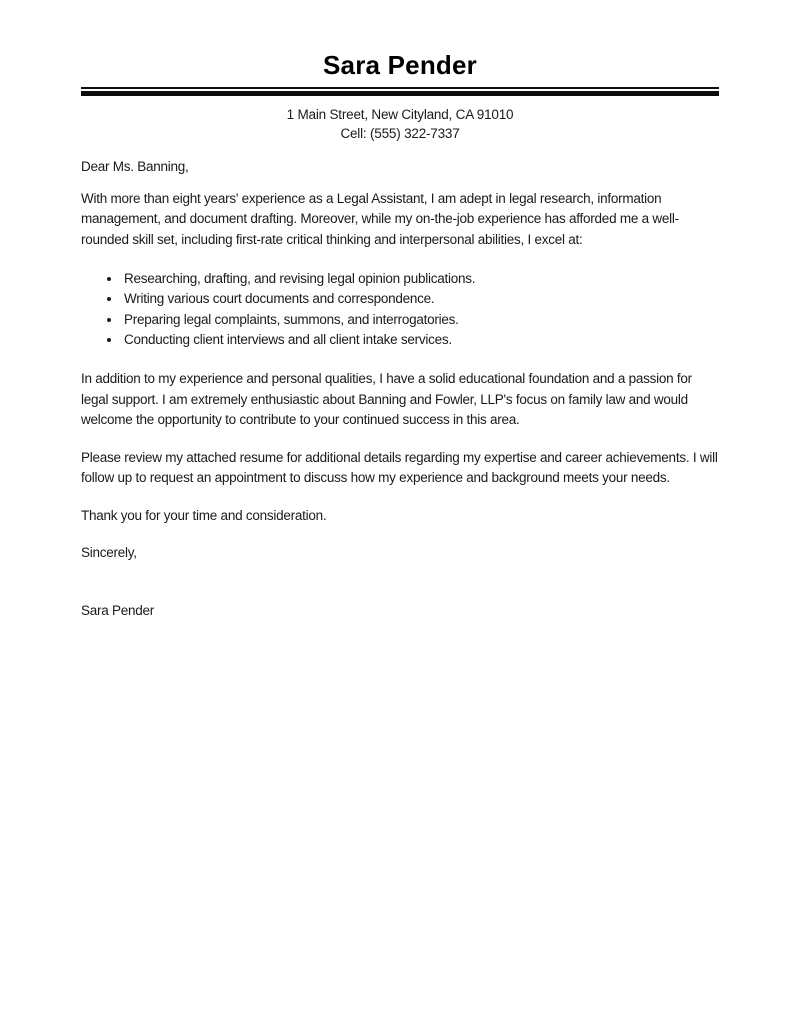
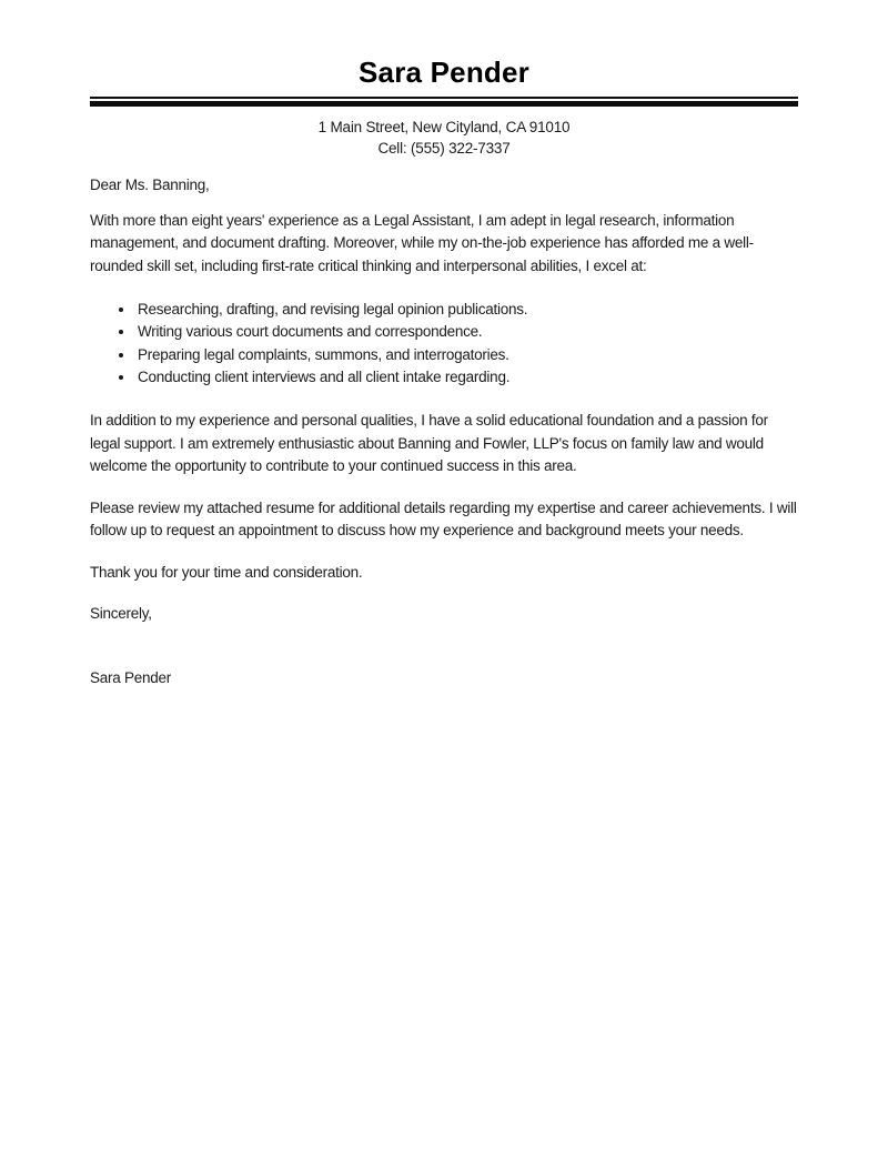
  Sara Pender
  1 Main Street, New Cityland, CA 91010
  Cell: (555) 322-7337
  Dear Ms. Banning,
  With more than eight years' experience as a Legal Assistant, I am adept in legal research, information management, and document drafting. Moreover, while my on-the-job experience has afforded me a well-rounded skill set, including first-rate critical thinking and interpersonal abilities, I excel at:
  Researching, drafting, and revising legal opinion publications.
  Writing various court documents and correspondence.
  Preparing legal complaints, summons, and interrogatories.
- Conducting client interviews and all client intake services.
+ Conducting client interviews and all client intake regarding.
  In addition to my experience and personal qualities, I have a solid educational foundation and a passion for legal support. I am extremely enthusiastic about Banning and Fowler, LLP's focus on family law and would welcome the opportunity to contribute to your continued success in this area.
  Please review my attached resume for additional details regarding my expertise and career achievements. I will follow up to request an appointment to discuss how my experience and background meets your needs.
  Thank you for your time and consideration.
  Sincerely,
  Sara Pender
